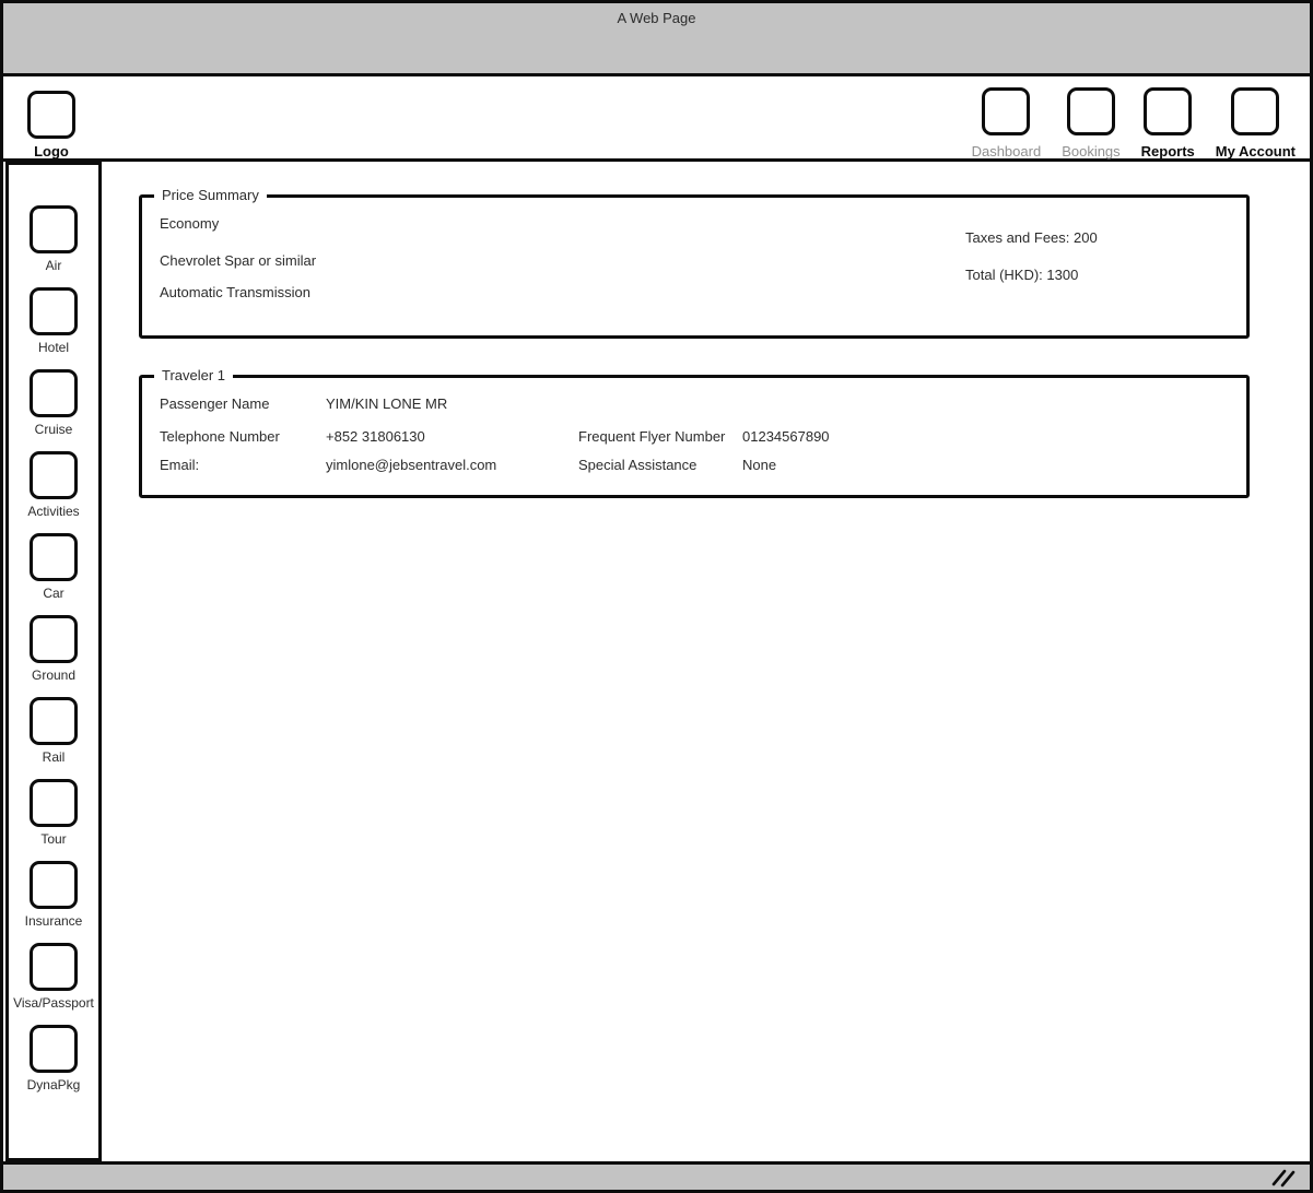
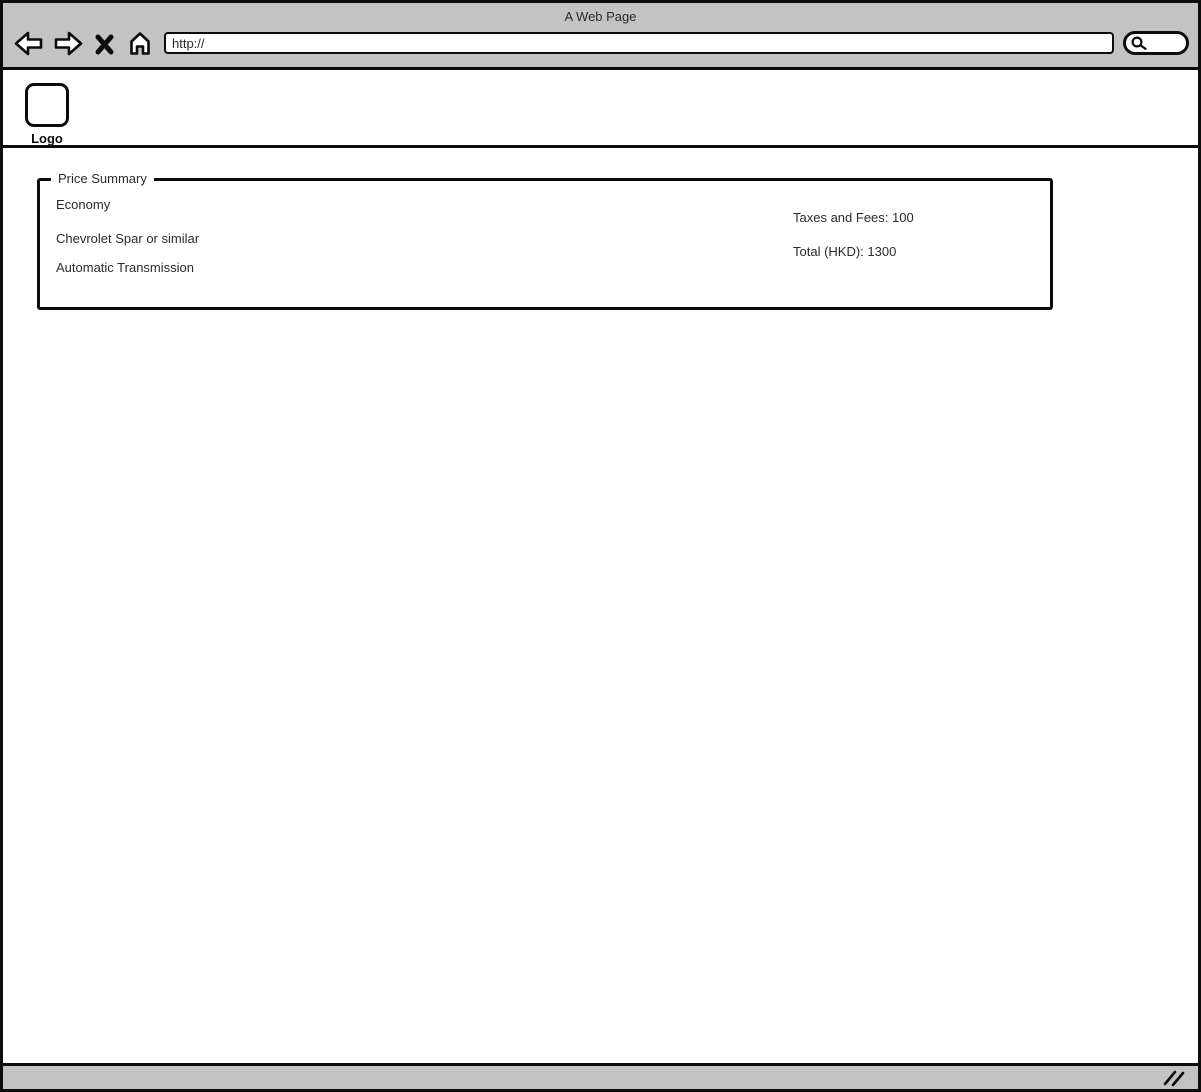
  A Web Page
+ http://
  Logo
- Dashboard
- Bookings
- Reports
- My Account
- Air
- Hotel
- Cruise
- Activities
- Car
- Ground
- Rail
- Tour
- Insurance
- Visa/Passport
- DynaPkg
  Price Summary
  Economy
  Chevrolet Spar or similar
  Automatic Transmission
- Taxes and Fees: 200
+ Taxes and Fees: 100
  Total (HKD): 1300
- Traveler 1
- Passenger Name
- YIM/KIN LONE MR
- Telephone Number
- +852 31806130
- Frequent Flyer Number
- 01234567890
- Email:
- yimlone@jebsentravel.com
- Special Assistance
- None
